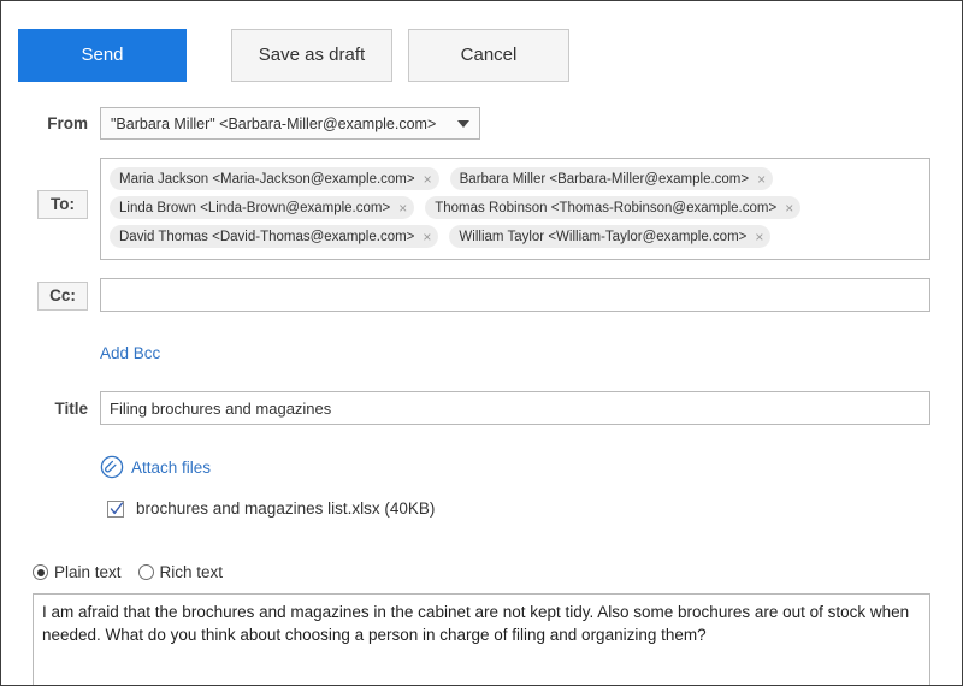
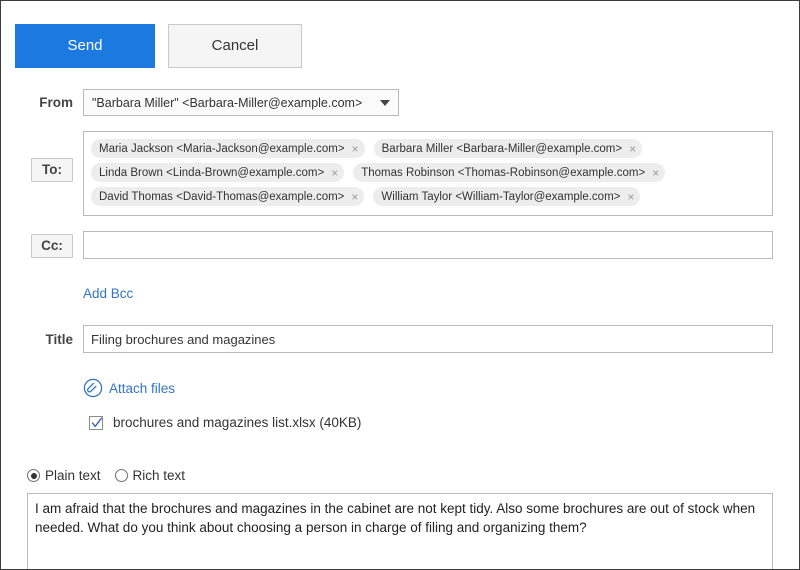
  Send
- Save as draft
  Cancel
  From
  "Barbara Miller" <Barbara-Miller@example.com>
  To:
  Maria Jackson <Maria-Jackson@example.com>
  ×
  Barbara Miller <Barbara-Miller@example.com>
  ×
  Linda Brown <Linda-Brown@example.com>
  ×
  Thomas Robinson <Thomas-Robinson@example.com>
  ×
  David Thomas <David-Thomas@example.com>
  ×
  William Taylor <William-Taylor@example.com>
  ×
  Cc:
  Add Bcc
  Title
  Filing brochures and magazines
  Attach files
  brochures and magazines list.xlsx (40KB)
  Plain text
  Rich text
